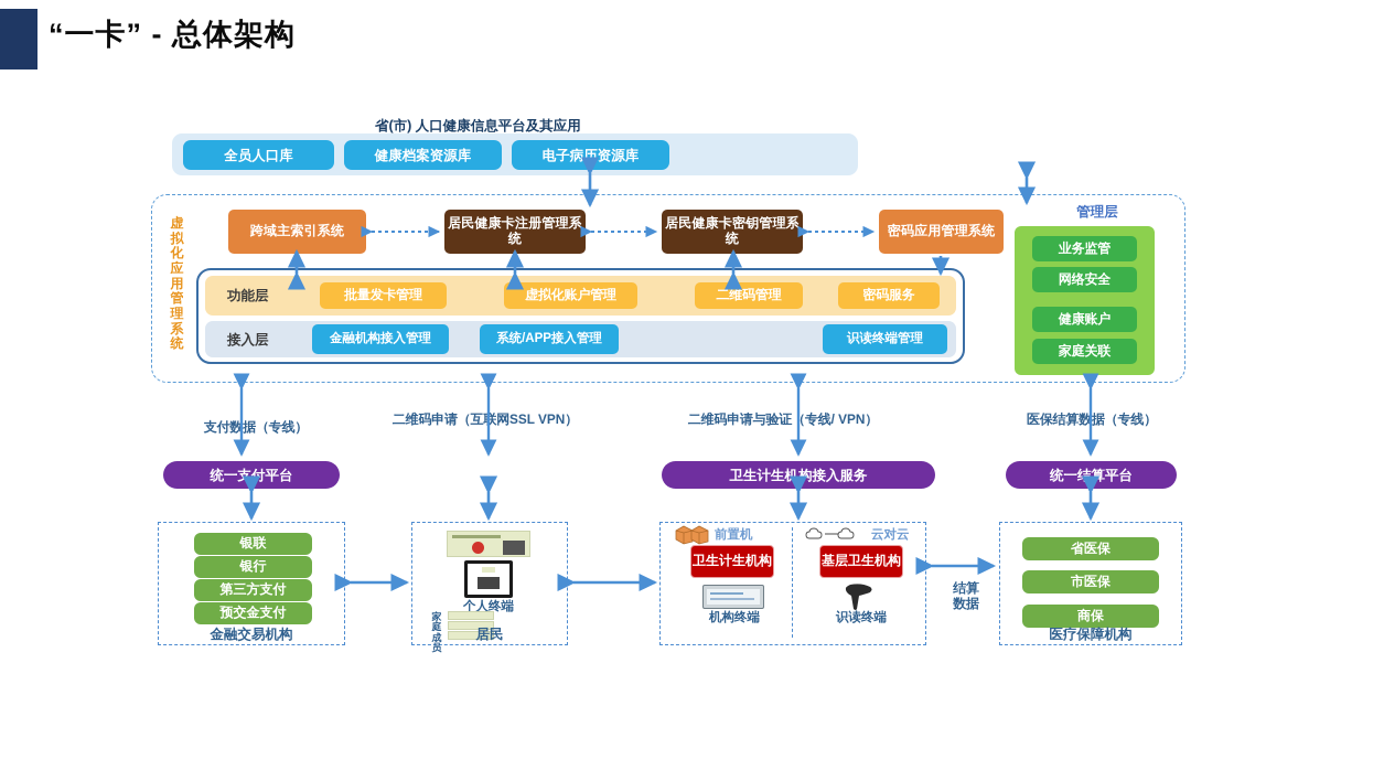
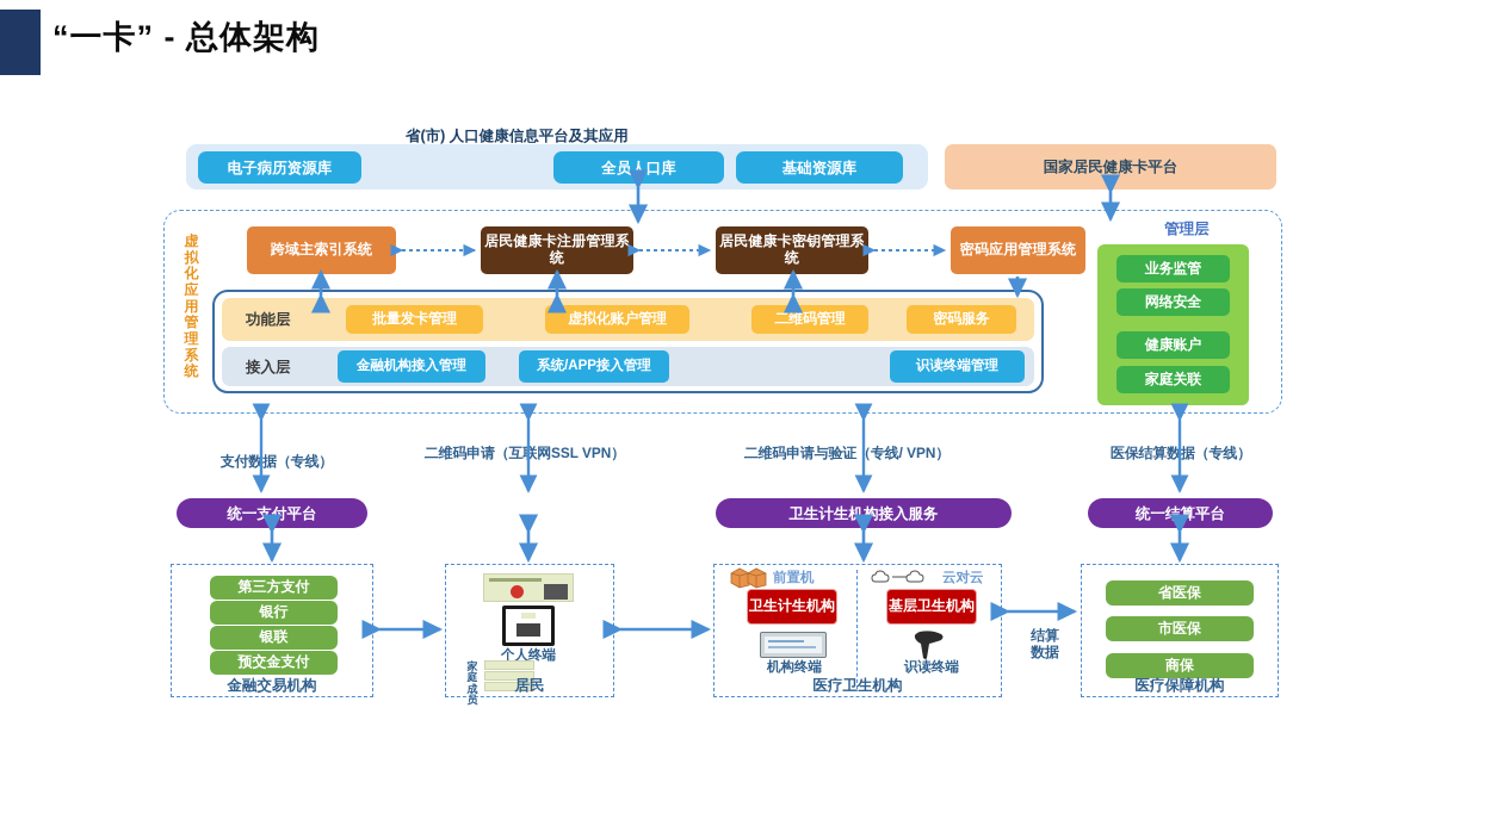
  “一卡” - 总体架构
  省(市) 人口健康信息平台及其应用
- 全员人口库
+ 电子病历资源库
- 健康档案资源库
- 电子病历资源库
+ 全员人口库
+ 基础资源库
+ 国家居民健康卡平台
  虚
  拟
  化
  应
  用
  管
  理
  系
  统
  跨域主索引系统
  居民健康卡注册管理系统
  居民健康卡密钥管理系统
  密码应用管理系统
  功能层
  批量发卡管理
  虚拟化账户管理
  二维码管理
  密码服务
  接入层
  金融机构接入管理
  系统/APP接入管理
  识读终端管理
  管理层
  业务监管
  网络安全
  健康账户
  家庭关联
  支付数据（专线）
  二维码申请（互联网SSL VPN）
  二维码申请与验证专线/ VPN）
  医保结算数据（专线）
  统一支付平台
  卫生计生机构接入服务
  统一结算平台
- 银联
+ 第三方支付
  银行
- 第三方支付
+ 银联
  预交金支付
  金融交易机构
  个人终端
  家
  庭
  成
  员
  居民
  前置机
  卫生计生机构
  机构终端
  云对云
  基层卫生机构
  识读终端
+ 医疗卫生机构
  省医保
  市医保
  商保
  医疗保障机构
  结算
  数据
